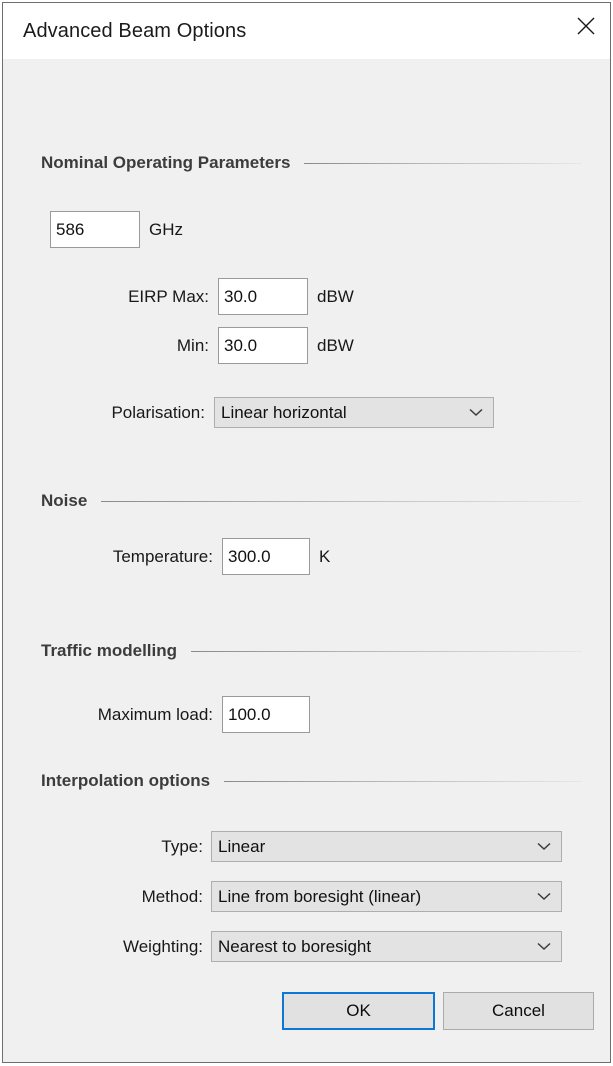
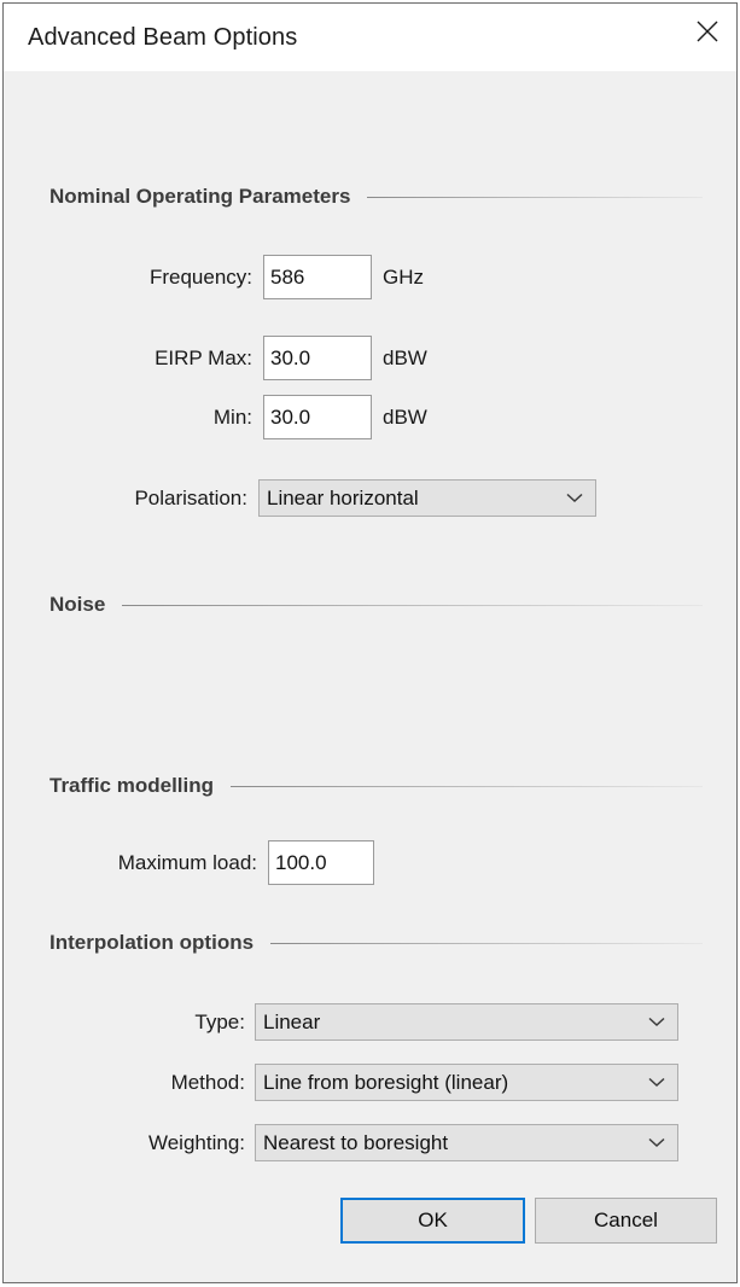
  Advanced Beam Options
  Nominal Operating Parameters
+ Frequency:
  586
  GHz
  EIRP Max:
  30.0
  dBW
  Min:
  30.0
  dBW
  Polarisation:
  Linear horizontal
  Noise
- Temperature:
- 300.0
- K
  Traffic modelling
  Maximum load:
  100.0
  Interpolation options
  Type:
  Linear
  Method:
  Line from boresight (linear)
  Weighting:
  Nearest to boresight
  OK
  Cancel
